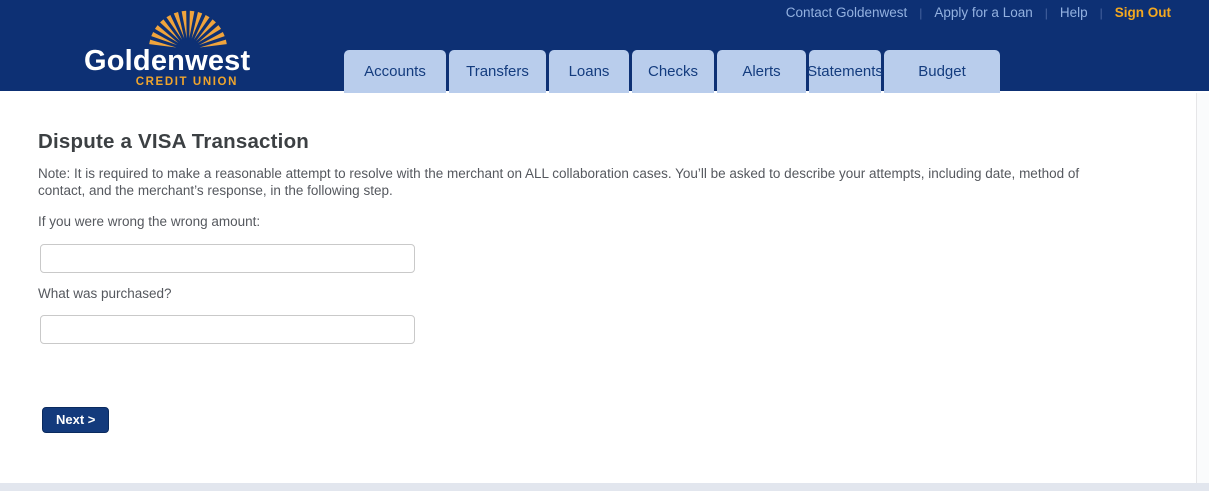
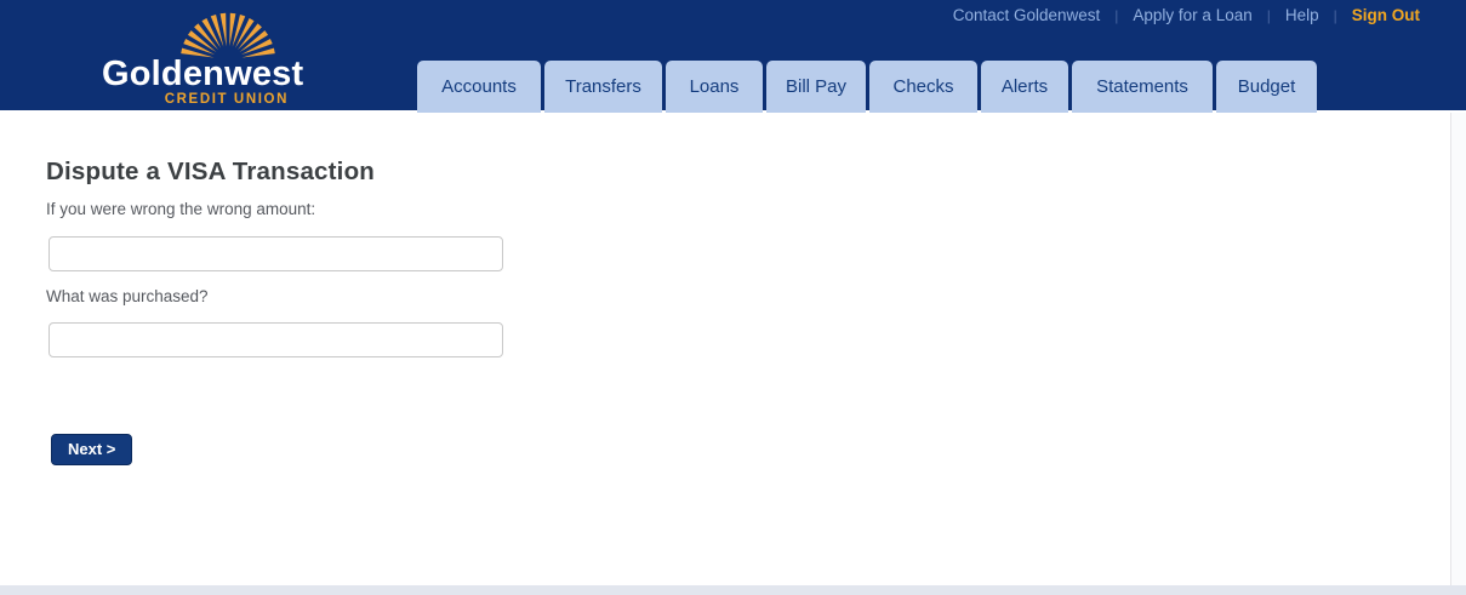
  Goldenwest
  CREDIT UNION
  Contact Goldenwest
  |
  Apply for a Loan
  |
  Help
  |
  Sign Out
  Accounts
  Transfers
  Loans
+ Bill Pay
  Checks
  Alerts
  Statements
  Budget
  Dispute a VISA Transaction
- Note: It is required to make a reasonable attempt to resolve with the merchant on ALL collaboration cases. You’ll be asked to describe your attempts, including date, method of contact, and the merchant’s response, in the following step.
  If you were wrong the wrong amount:
  What was purchased?
  Next >
